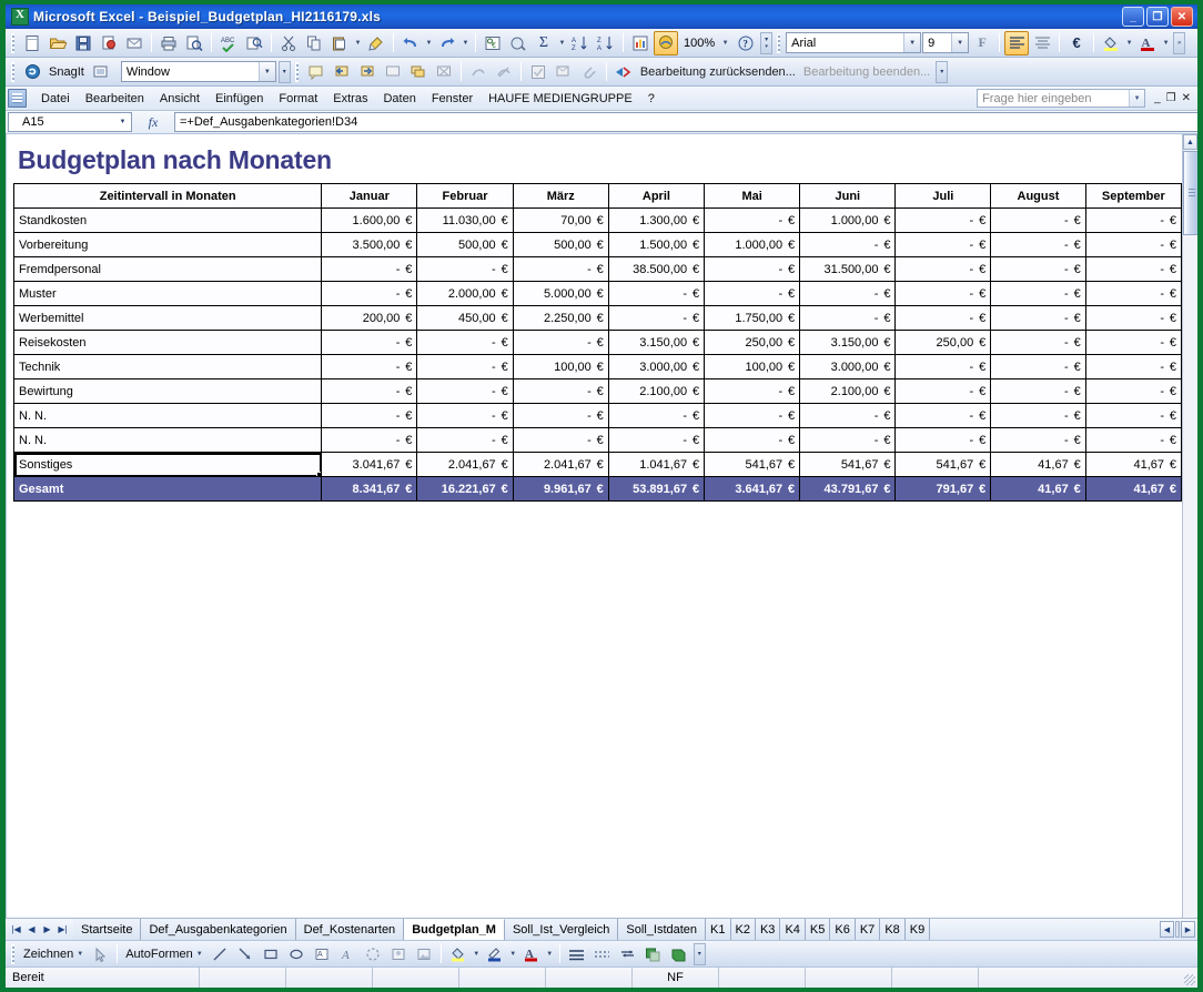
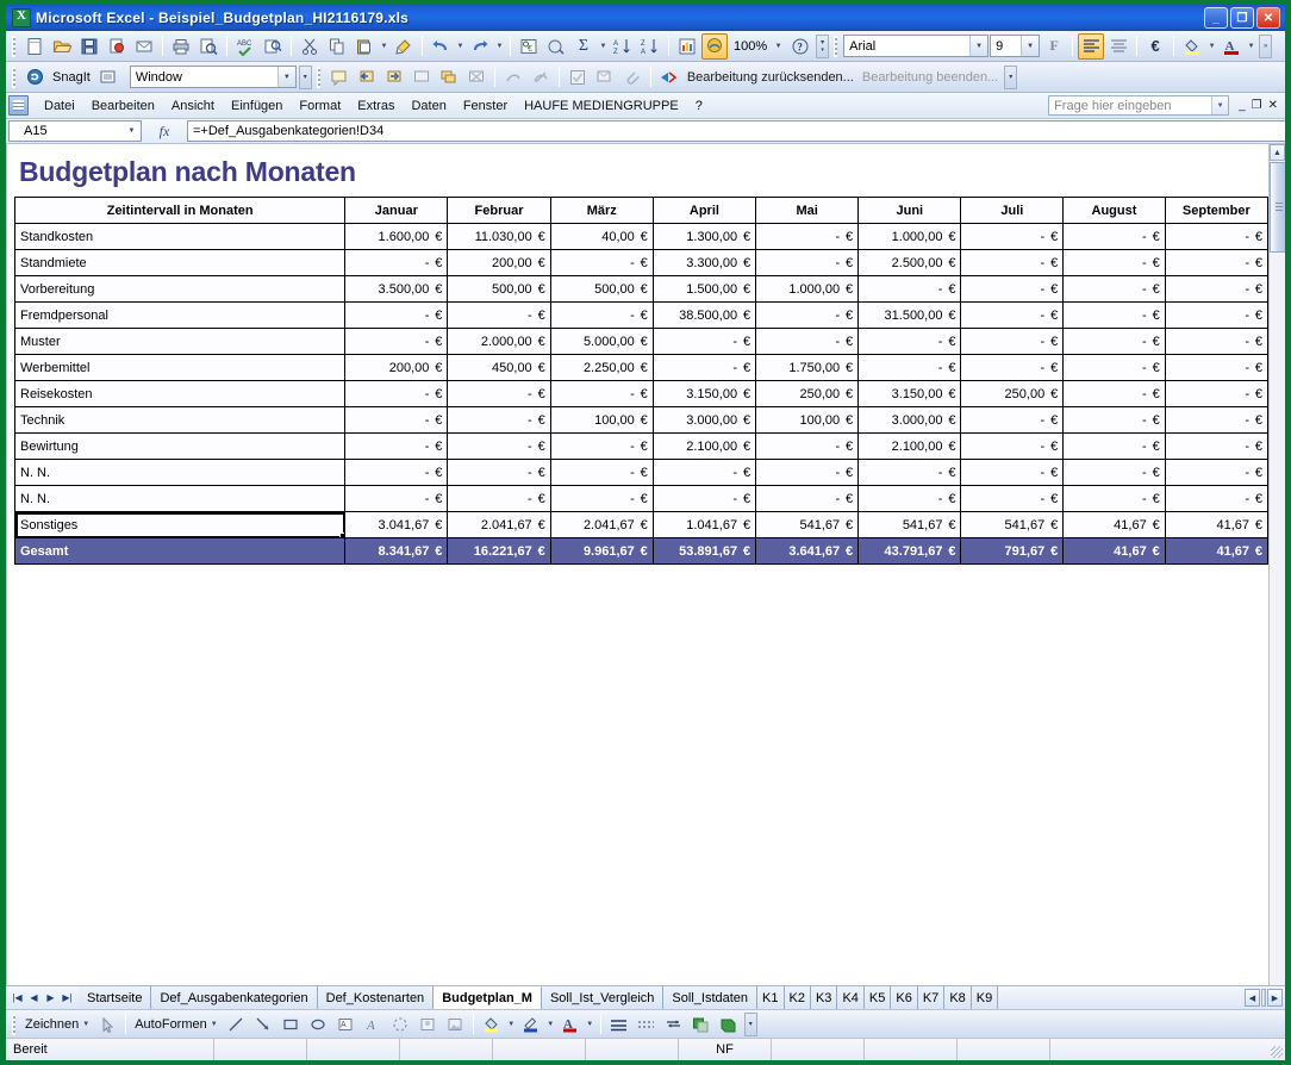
  Microsoft Excel - Beispiel_Budgetplan_HI2116179.xls
  _
  ❐
  ✕
  Σ
  100%
  ?
  Arial
  9
  F
  €
  A
  SnagIt
  Window
  Bearbeitung zurücksenden...
  Bearbeitung beenden...
  Datei
  Bearbeiten
  Ansicht
  Einfügen
  Format
  Extras
  Daten
  Fenster
  HAUFE MEDIENGRUPPE
  ?
  Frage hier eingeben
  _
  ❐
  ✕
  A15
  fx
  =+Def_Ausgabenkategorien!D34
  Budgetplan nach Monaten
  Zeitintervall in Monaten	Januar	Februar	März	April	Mai	Juni	Juli	August	September
- Standkosten	1.600,00 €	11.030,00 €	70,00 €	1.300,00 €	- €	1.000,00 €	- €	- €	- €
+ Standkosten	1.600,00 €	11.030,00 €	40,00 €	1.300,00 €	- €	1.000,00 €	- €	- €	- €
+ Standmiete	- €	200,00 €	- €	3.300,00 €	- €	2.500,00 €	- €	- €	- €
  Vorbereitung	3.500,00 €	500,00 €	500,00 €	1.500,00 €	1.000,00 €	- €	- €	- €	- €
  Fremdpersonal	- €	- €	- €	38.500,00 €	- €	31.500,00 €	- €	- €	- €
  Muster	- €	2.000,00 €	5.000,00 €	- €	- €	- €	- €	- €	- €
  Werbemittel	200,00 €	450,00 €	2.250,00 €	- €	1.750,00 €	- €	- €	- €	- €
  Reisekosten	- €	- €	- €	3.150,00 €	250,00 €	3.150,00 €	250,00 €	- €	- €
  Technik	- €	- €	100,00 €	3.000,00 €	100,00 €	3.000,00 €	- €	- €	- €
  Bewirtung	- €	- €	- €	2.100,00 €	- €	2.100,00 €	- €	- €	- €
  N. N.	- €	- €	- €	- €	- €	- €	- €	- €	- €
  N. N.	- €	- €	- €	- €	- €	- €	- €	- €	- €
  Sonstiges	3.041,67 €	2.041,67 €	2.041,67 €	1.041,67 €	541,67 €	541,67 €	541,67 €	41,67 €	41,67 €
  Gesamt	8.341,67 €	16.221,67 €	9.961,67 €	53.891,67 €	3.641,67 €	43.791,67 €	791,67 €	41,67 €	41,67 €
  |◀
  ◀
  ▶
  ▶|
  Startseite
  Def_Ausgabenkategorien
  Def_Kostenarten
  Budgetplan_M
  Soll_Ist_Vergleich
  Soll_Istdaten
  K1
  K2
  K3
  K4
  K5
  K6
  K7
  K8
  K9
  Zeichnen
  AutoFormen
  A
  A
  Bereit
  NF
